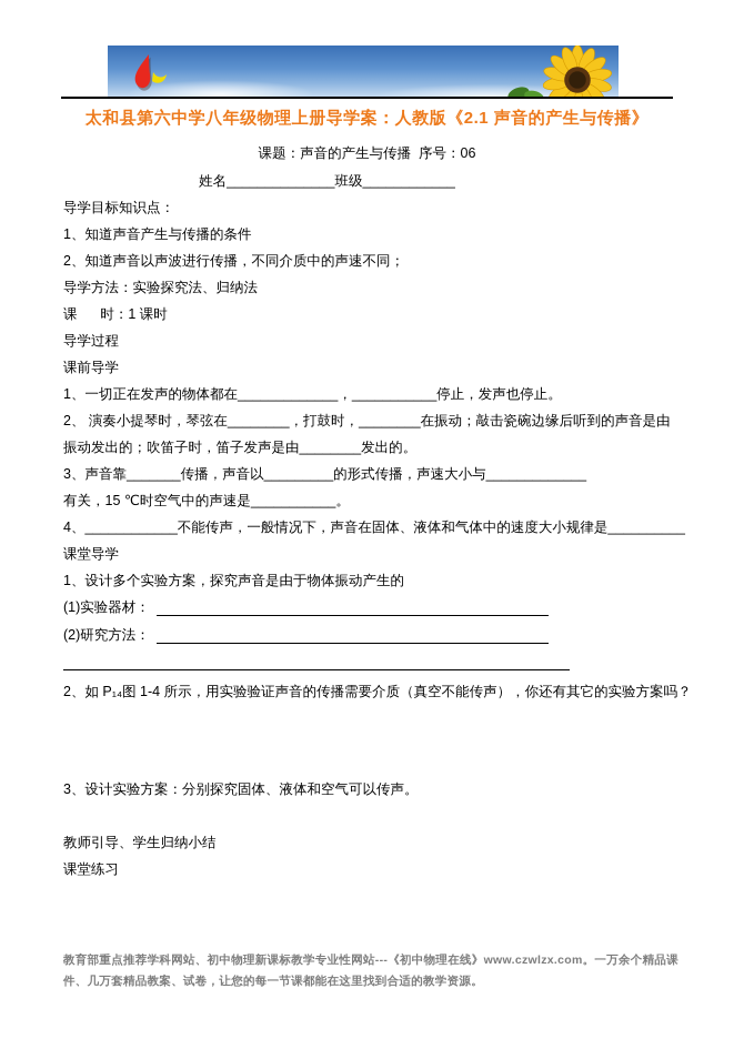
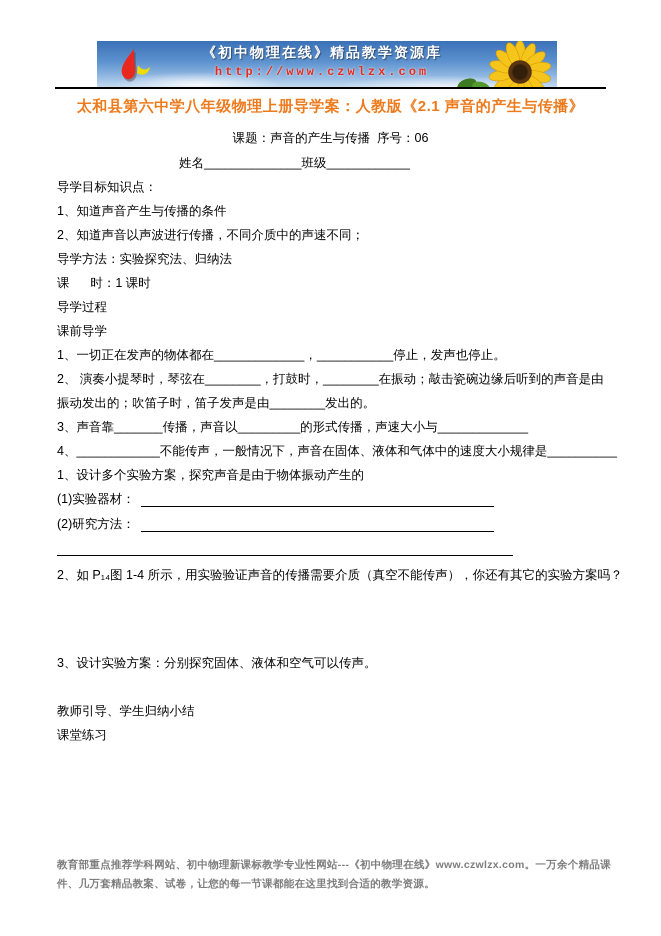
+ 《初中物理在线》精品教学资源库
+ http://www.czwlzx.com
  太和县第六中学八年级物理上册导学案：人教版《2.1 声音的产生与传播》
  课题：声音的产生与传播 序号：06
  姓名______________班级____________
  导学目标知识点：
  1、知道声音产生与传播的条件
  2、知道声音以声波进行传播，不同介质中的声速不同；
  导学方法：实验探究法、归纳法
  课 时：1 课时
  导学过程
  课前导学
  1、一切正在发声的物体都在_____________，___________停止，发声也停止。
  2、 演奏小提琴时，琴弦在________，打鼓时，________在振动；敲击瓷碗边缘后听到的声音是由
  振动发出的；吹笛子时，笛子发声是由________发出的。
  3、声音靠_______传播，声音以_________的形式传播，声速大小与_____________
- 有关，15 ℃时空气中的声速是___________。
  4、____________不能传声，一般情况下，声音在固体、液体和气体中的速度大小规律是__________
- 课堂导学
  1、设计多个实验方案，探究声音是由于物体振动产生的
  (1)实验器材：
  (2)研究方法：
  2、如 P₁₄图 1-4 所示，用实验验证声音的传播需要介质（真空不能传声），你还有其它的实验方案吗？
  3、设计实验方案：分别探究固体、液体和空气可以传声。
  教师引导、学生归纳小结
  课堂练习
  教育部重点推荐学科网站、初中物理新课标教学专业性网站---《初中物理在线》www.czwlzx.com。一万余个精品课件、几万套精品教案、试卷，让您的每一节课都能在这里找到合适的教学资源。
